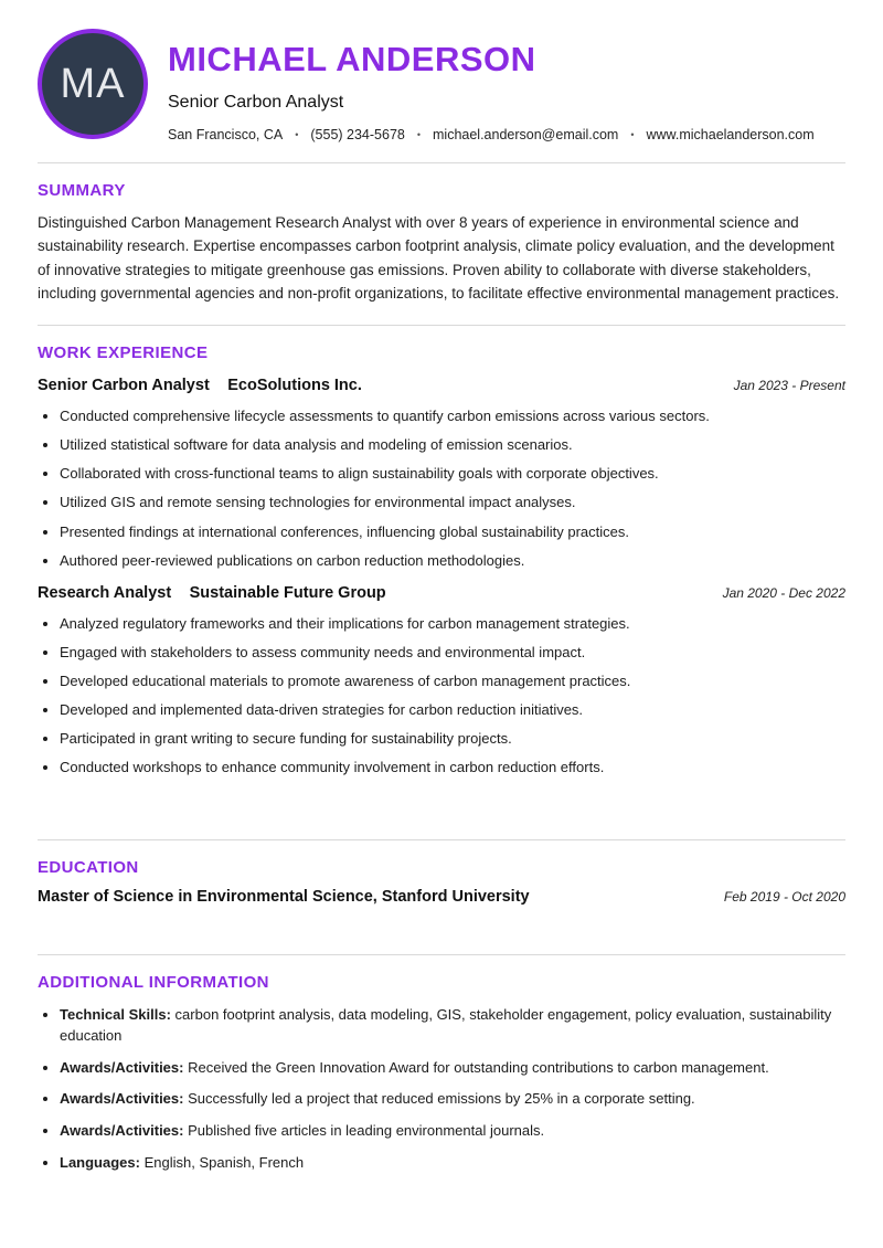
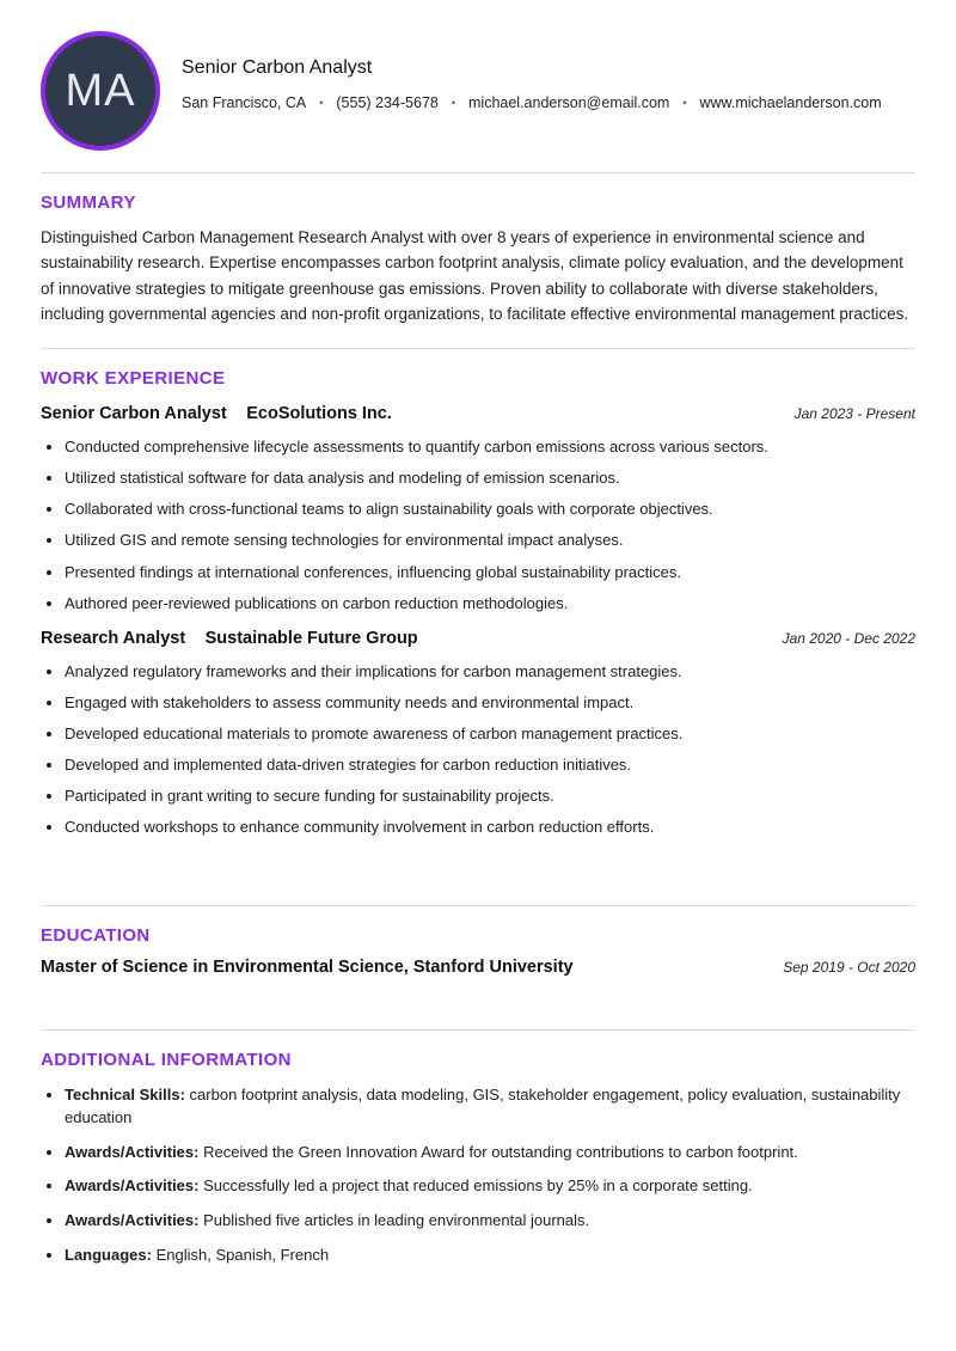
  MA
- MICHAEL ANDERSON
  Senior Carbon Analyst
  San Francisco, CA
  •
  (555) 234-5678
  •
  michael.anderson@email.com
  •
  www.michaelanderson.com
  SUMMARY
  Distinguished Carbon Management Research Analyst with over 8 years of experience in environmental science and sustainability research. Expertise encompasses carbon footprint analysis, climate policy evaluation, and the development of innovative strategies to mitigate greenhouse gas emissions. Proven ability to collaborate with diverse stakeholders, including governmental agencies and non-profit organizations, to facilitate effective environmental management practices.
  WORK EXPERIENCE
  Senior Carbon Analyst EcoSolutions Inc.
  Jan 2023 - Present
  Conducted comprehensive lifecycle assessments to quantify carbon emissions across various sectors.
  Utilized statistical software for data analysis and modeling of emission scenarios.
  Collaborated with cross-functional teams to align sustainability goals with corporate objectives.
  Utilized GIS and remote sensing technologies for environmental impact analyses.
  Presented findings at international conferences, influencing global sustainability practices.
  Authored peer-reviewed publications on carbon reduction methodologies.
  Research Analyst Sustainable Future Group
  Jan 2020 - Dec 2022
  Analyzed regulatory frameworks and their implications for carbon management strategies.
  Engaged with stakeholders to assess community needs and environmental impact.
  Developed educational materials to promote awareness of carbon management practices.
  Developed and implemented data-driven strategies for carbon reduction initiatives.
  Participated in grant writing to secure funding for sustainability projects.
  Conducted workshops to enhance community involvement in carbon reduction efforts.
  EDUCATION
  Master of Science in Environmental Science, Stanford University
- Feb 2019 - Oct 2020
+ Sep 2019 - Oct 2020
  ADDITIONAL INFORMATION
  Technical Skills: carbon footprint analysis, data modeling, GIS, stakeholder engagement, policy evaluation, sustainability education
- Awards/Activities: Received the Green Innovation Award for outstanding contributions to carbon management.
+ Awards/Activities: Received the Green Innovation Award for outstanding contributions to carbon footprint.
  Awards/Activities: Successfully led a project that reduced emissions by 25% in a corporate setting.
  Awards/Activities: Published five articles in leading environmental journals.
  Languages: English, Spanish, French
